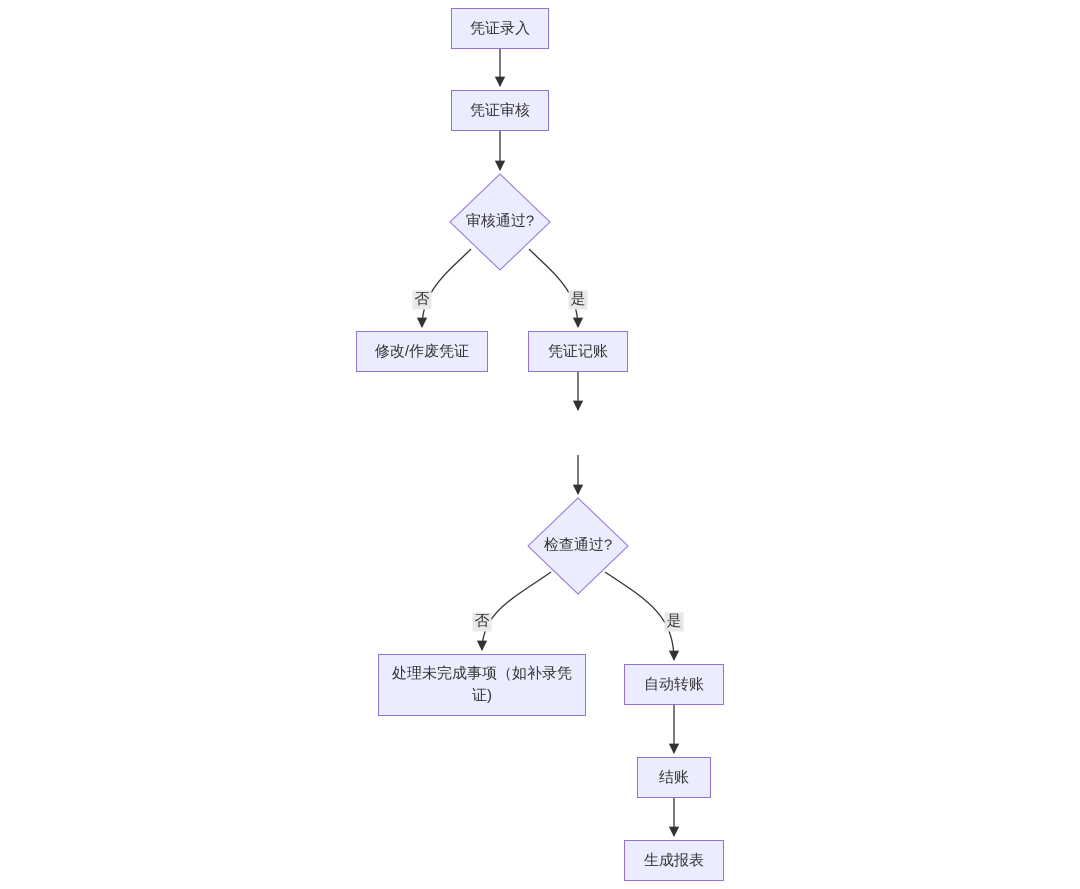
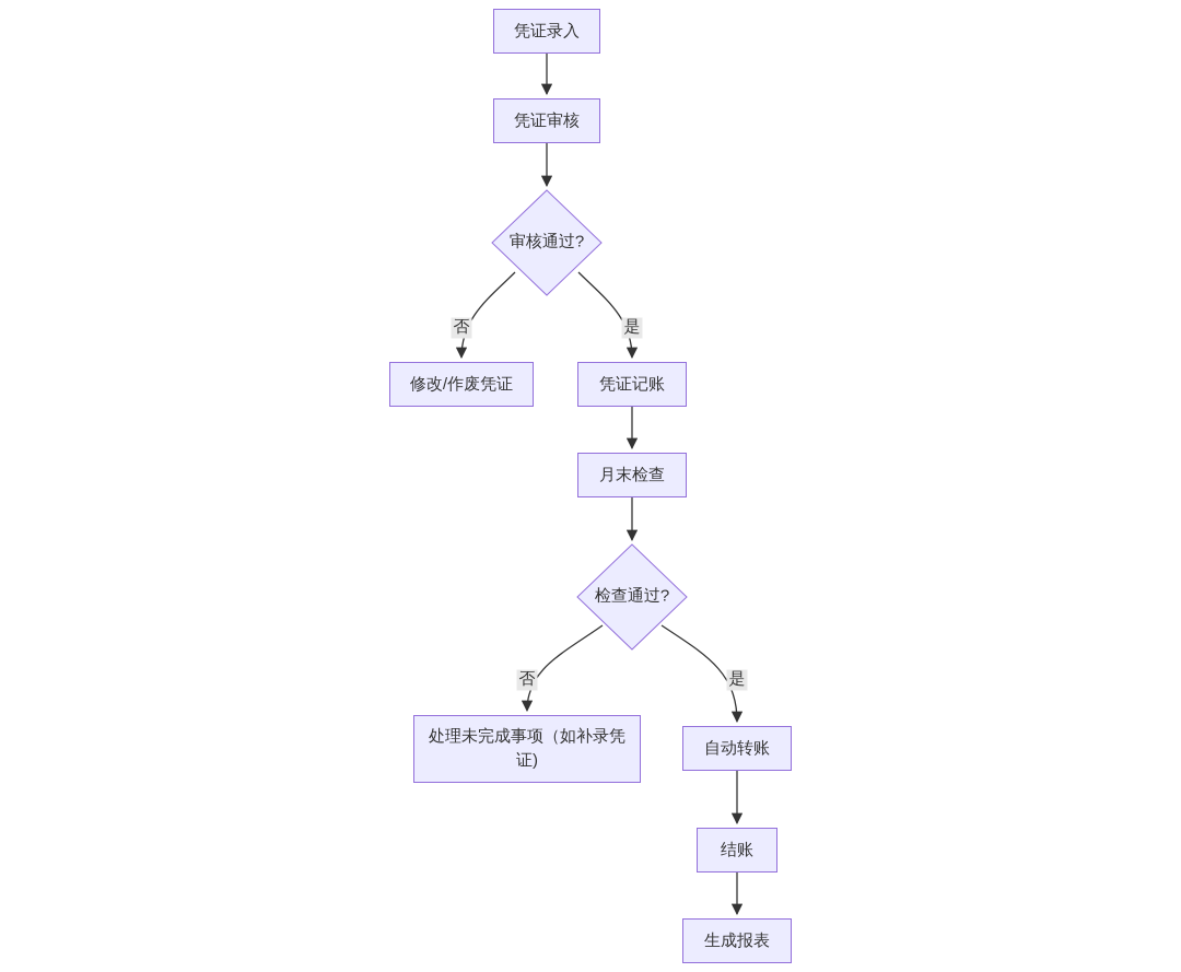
  凭证录入
  凭证审核
  修改/作废凭证
  凭证记账
+ 月末检查
  处理未完成事项（如补录凭证)
  自动转账
  结账
  生成报表
  审核通过?
  检查通过?
  否
  是
  否
  是
